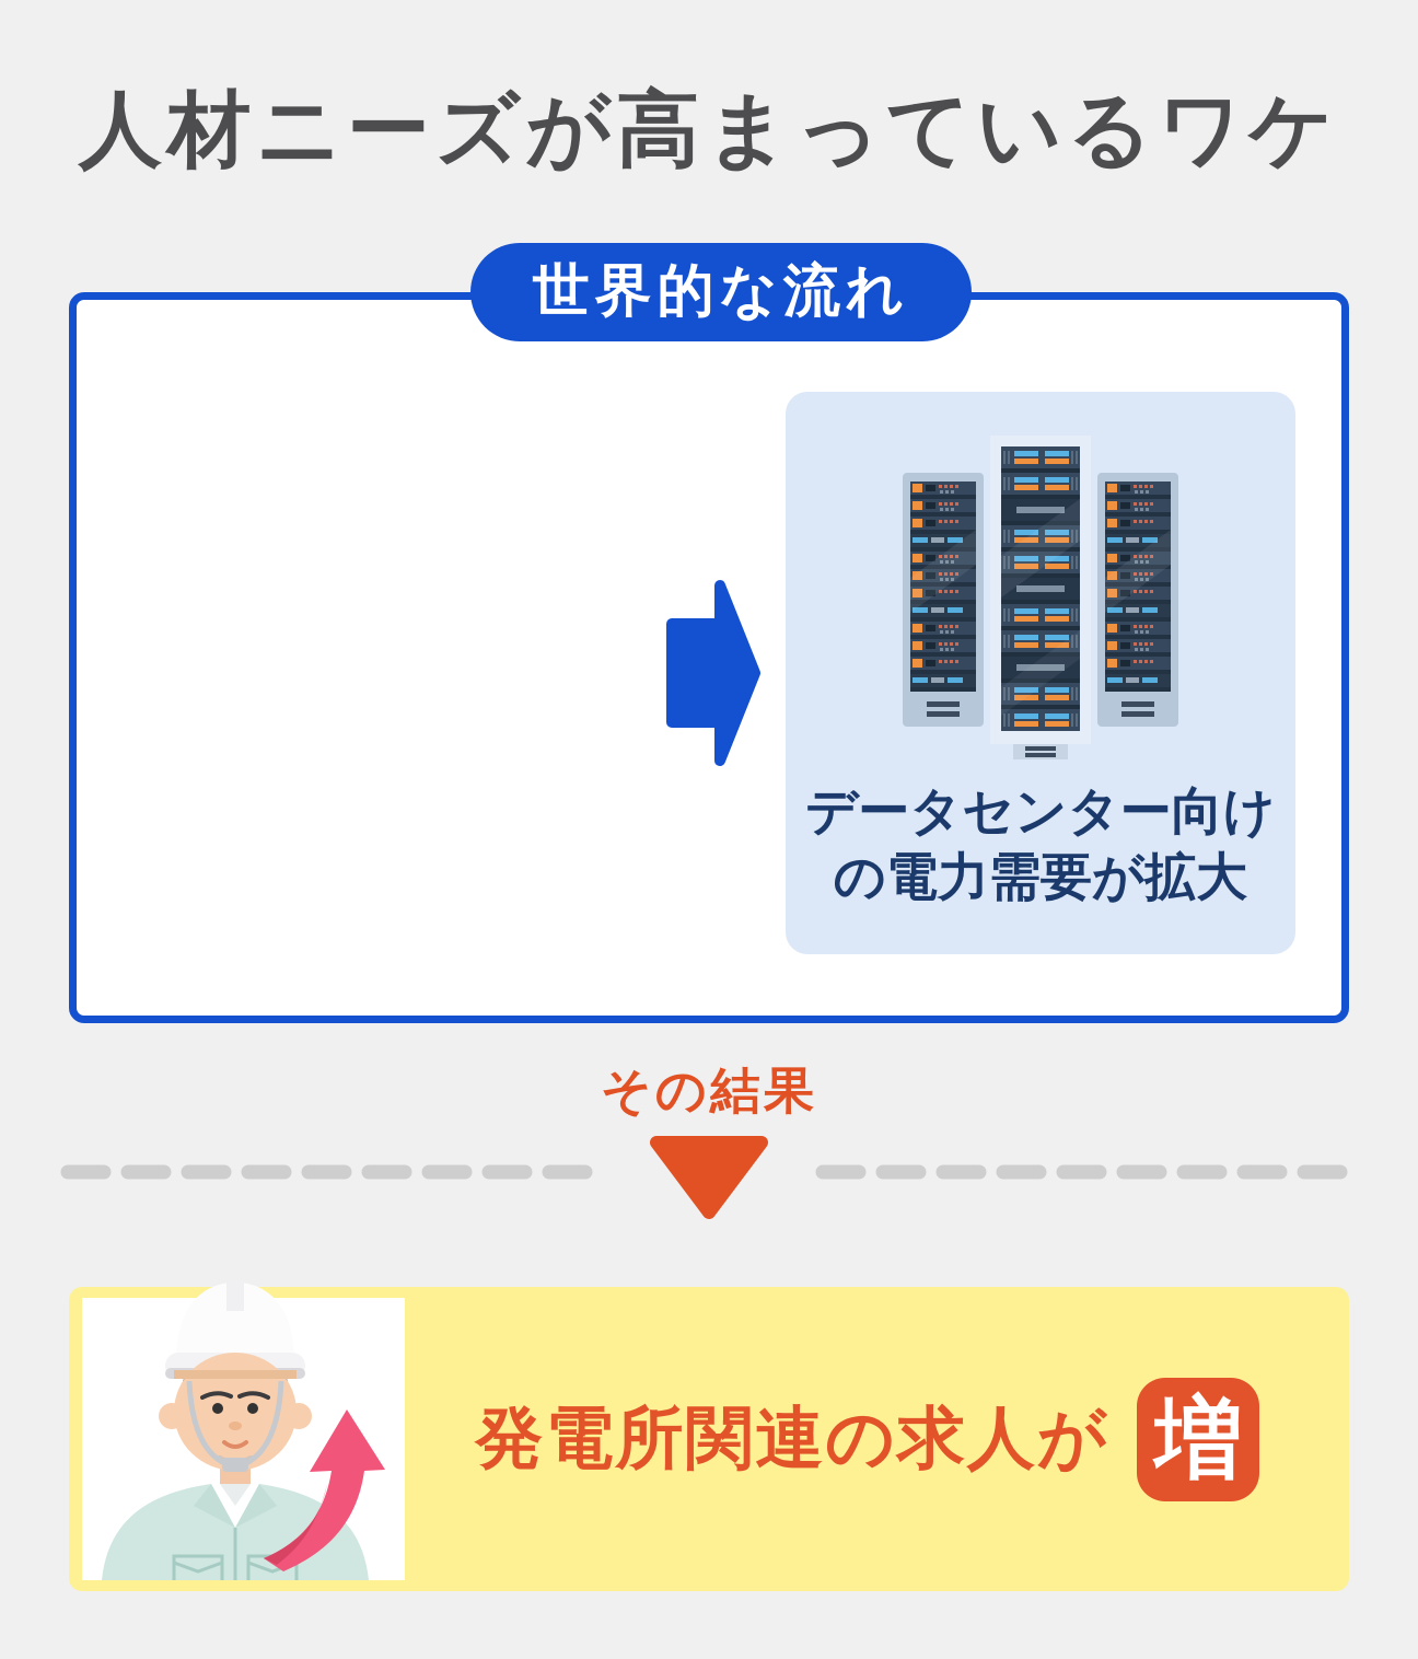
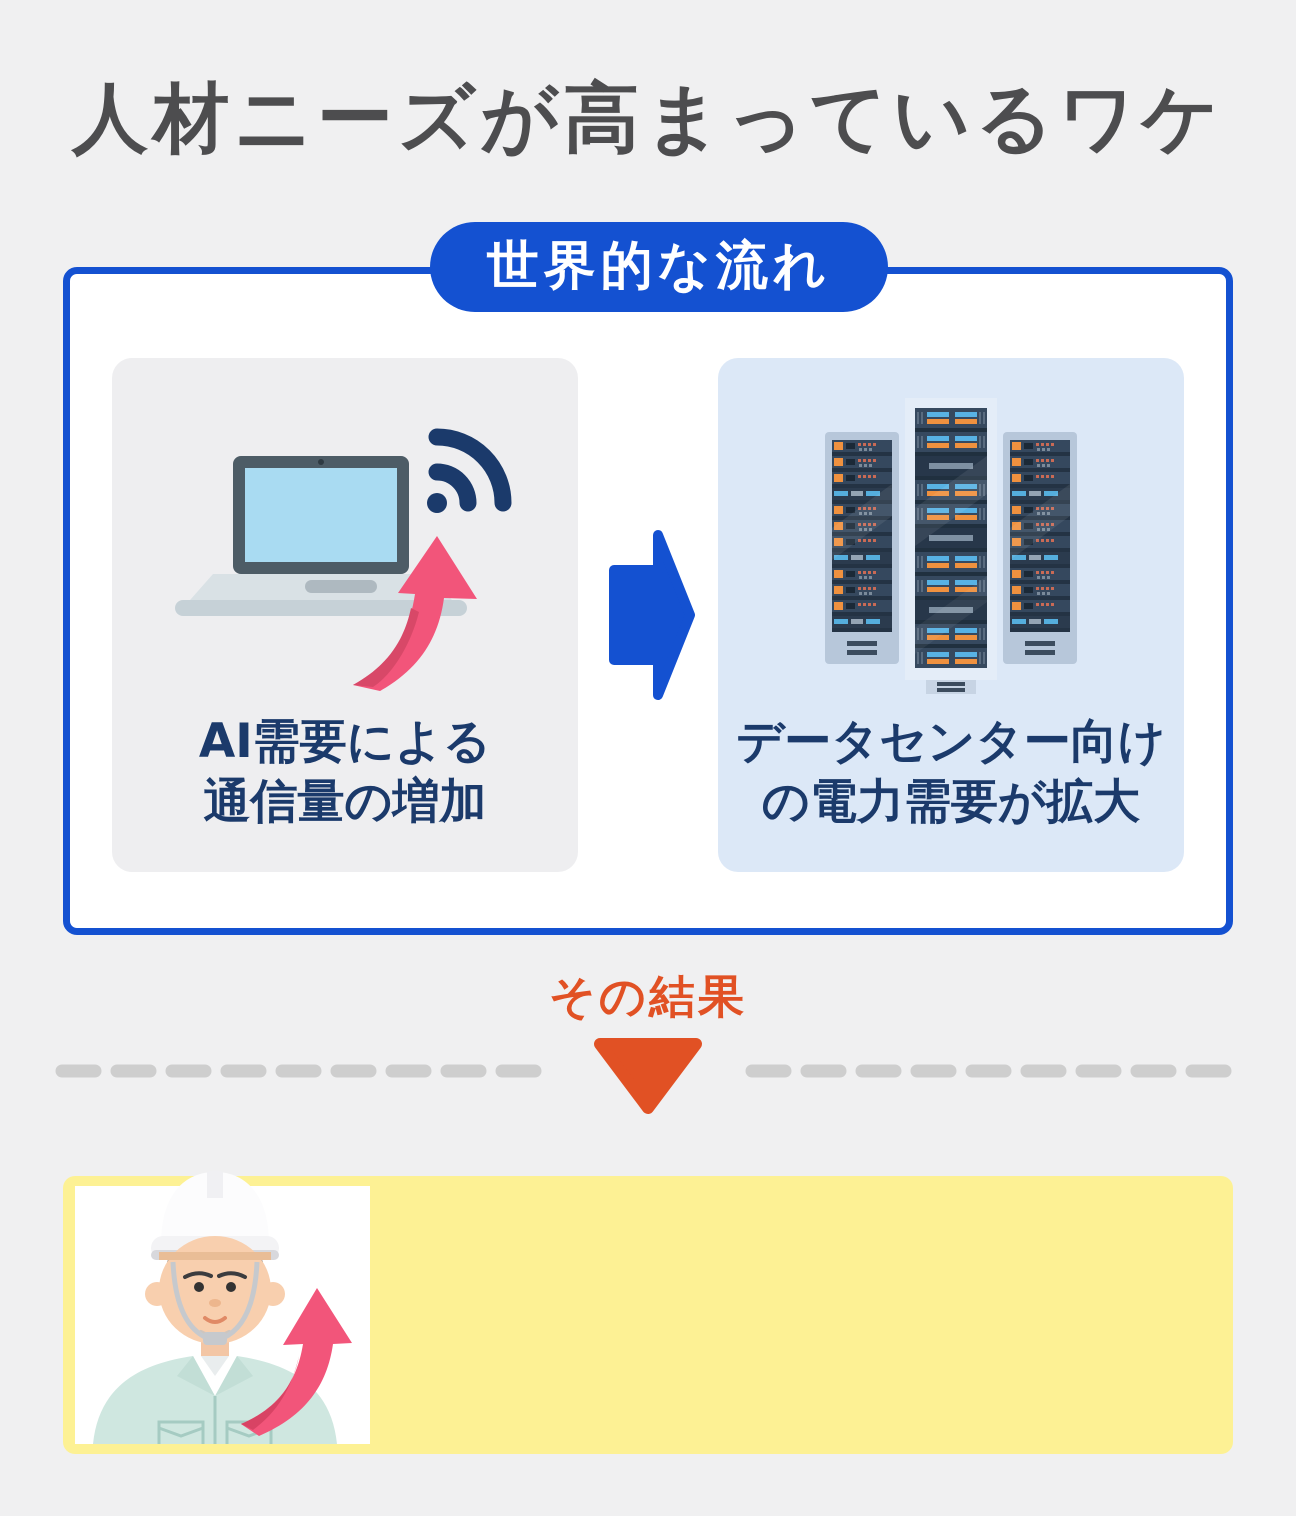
  人材ニーズが高まっているワケ
  世界的な流れ
+ AI需要による
+ 通信量の増加
  データセンター向け
  の電力需要が拡大
  その結果
- 発電所関連の求人が
- 増
